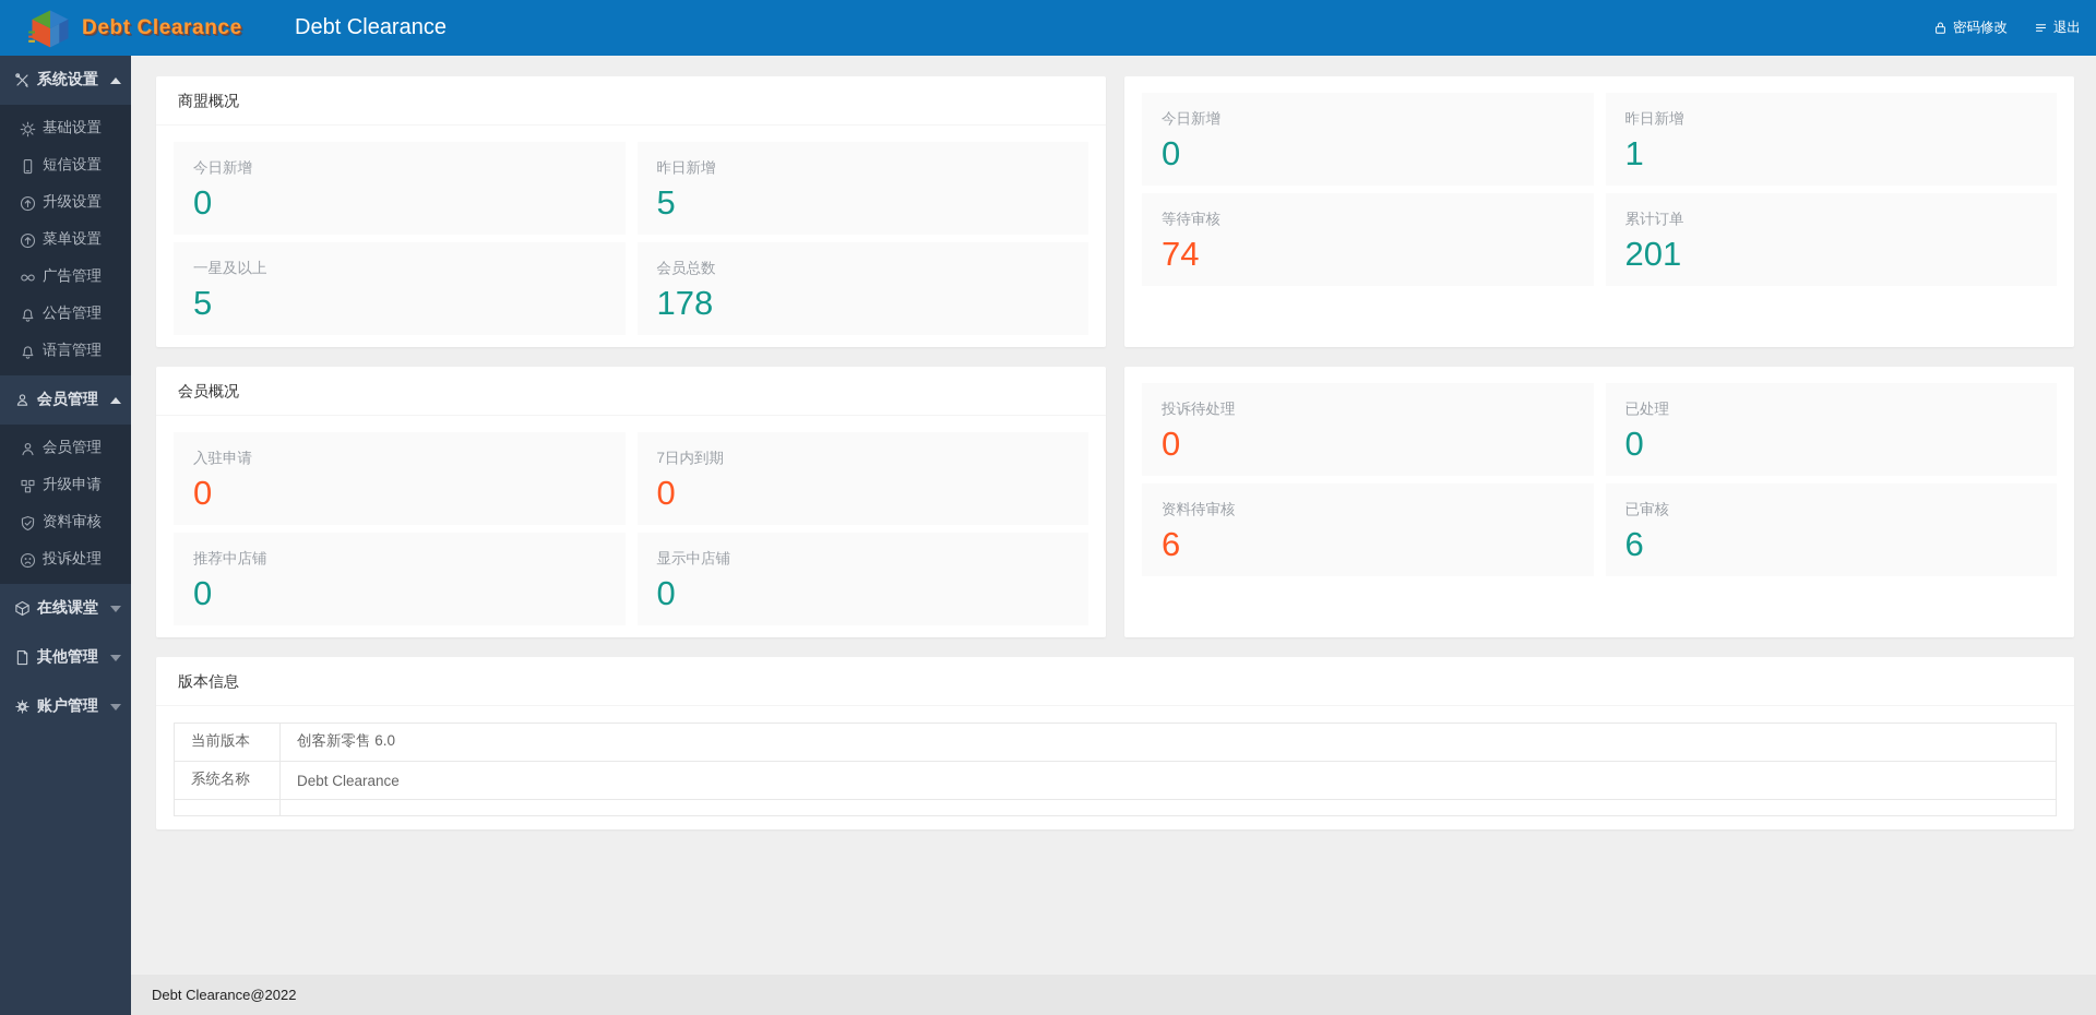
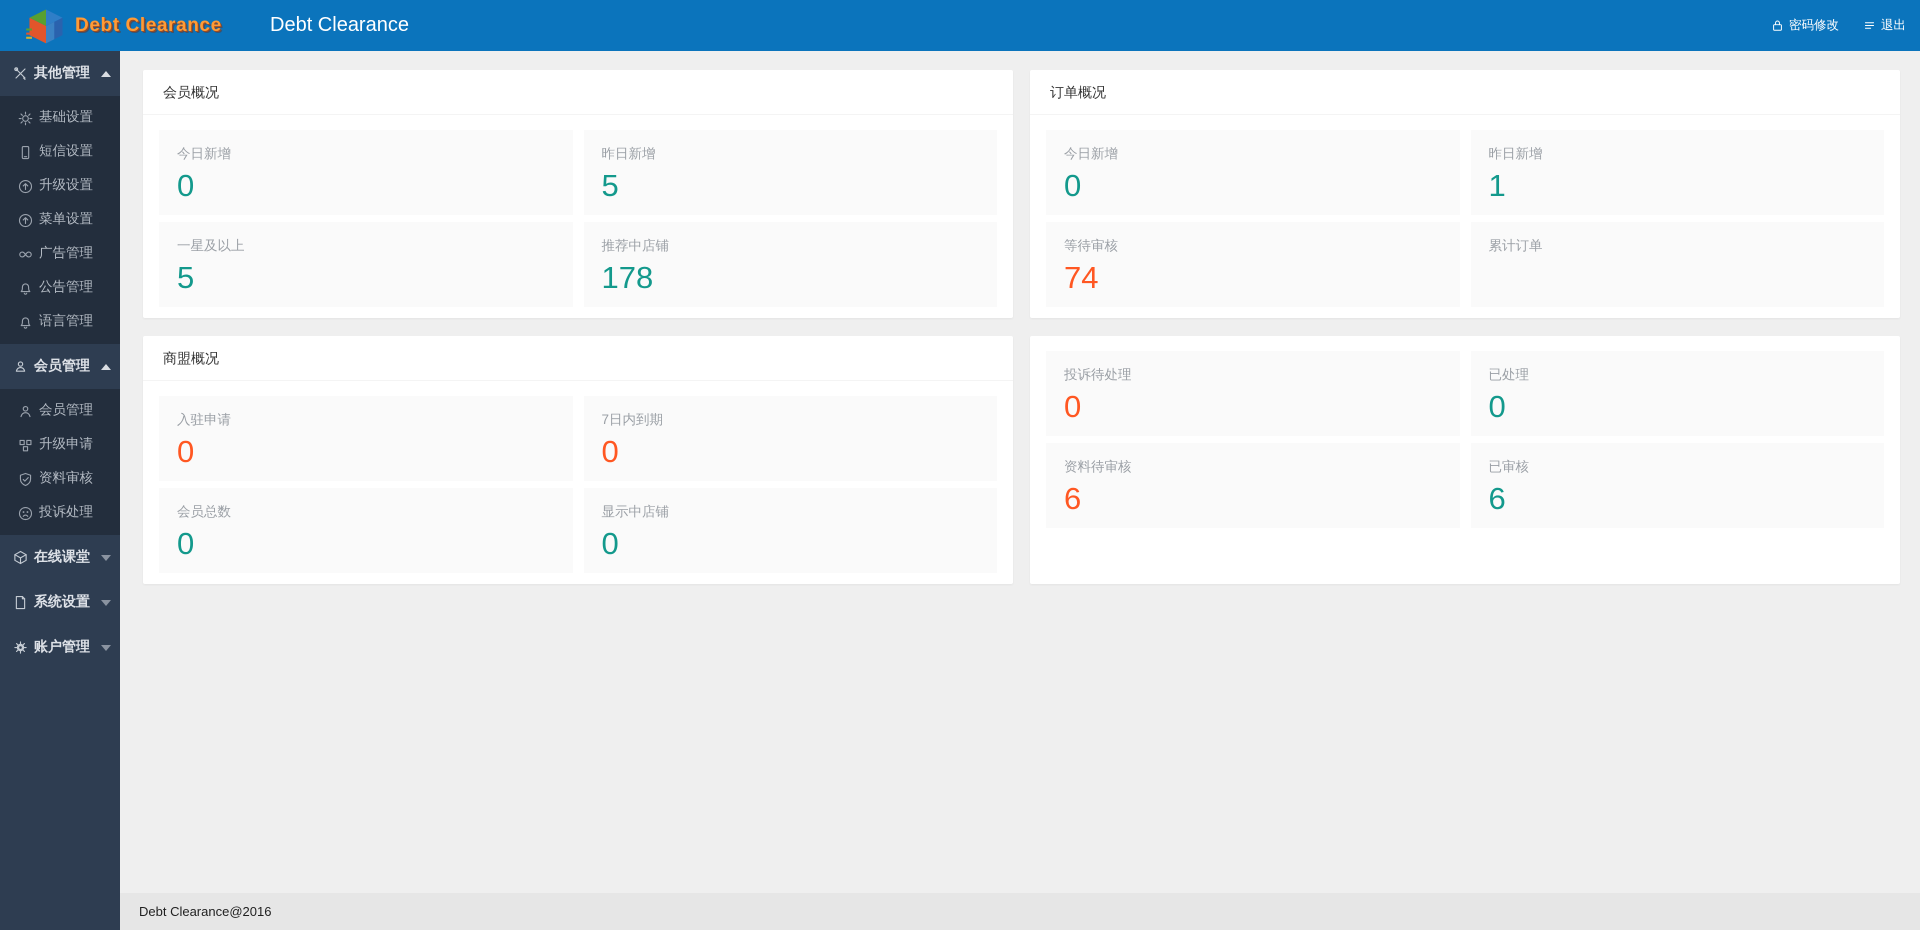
  Debt Clearance
  Debt Clearance
  密码修改
  退出
- 系统设置
+ 其他管理
  基础设置
  短信设置
  升级设置
  菜单设置
  广告管理
  公告管理
  语言管理
  会员管理
  会员管理
  升级申请
  资料审核
  投诉处理
  在线课堂
- 其他管理
+ 系统设置
  账户管理
- 商盟概况
+ 会员概况
  今日新增
  0
  昨日新增
  5
  一星及以上
  5
- 会员总数
+ 推荐中店铺
  178
+ 订单概况
  今日新增
  0
  昨日新增
  1
  等待审核
  74
  累计订单
- 201
- 会员概况
+ 商盟概况
  入驻申请
  0
  7日内到期
  0
- 推荐中店铺
+ 会员总数
  0
  显示中店铺
  0
  投诉待处理
  0
  已处理
  0
  资料待审核
  6
  已审核
  6
- 版本信息
- 当前版本	创客新零售 6.0
- 系统名称	Debt Clearance
- Debt Clearance@2022
+ Debt Clearance@2016
